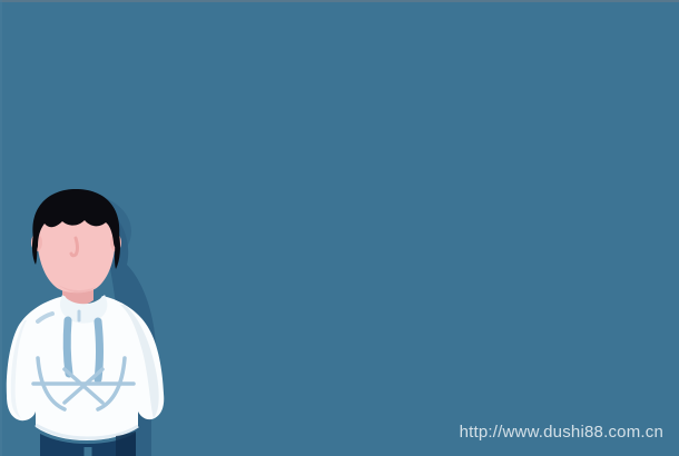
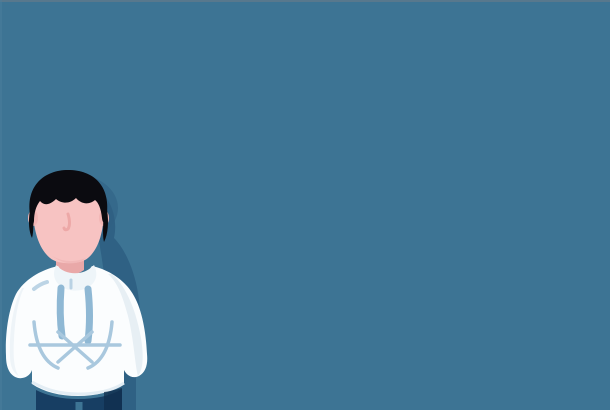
- http://www.dushi88.com.cn
